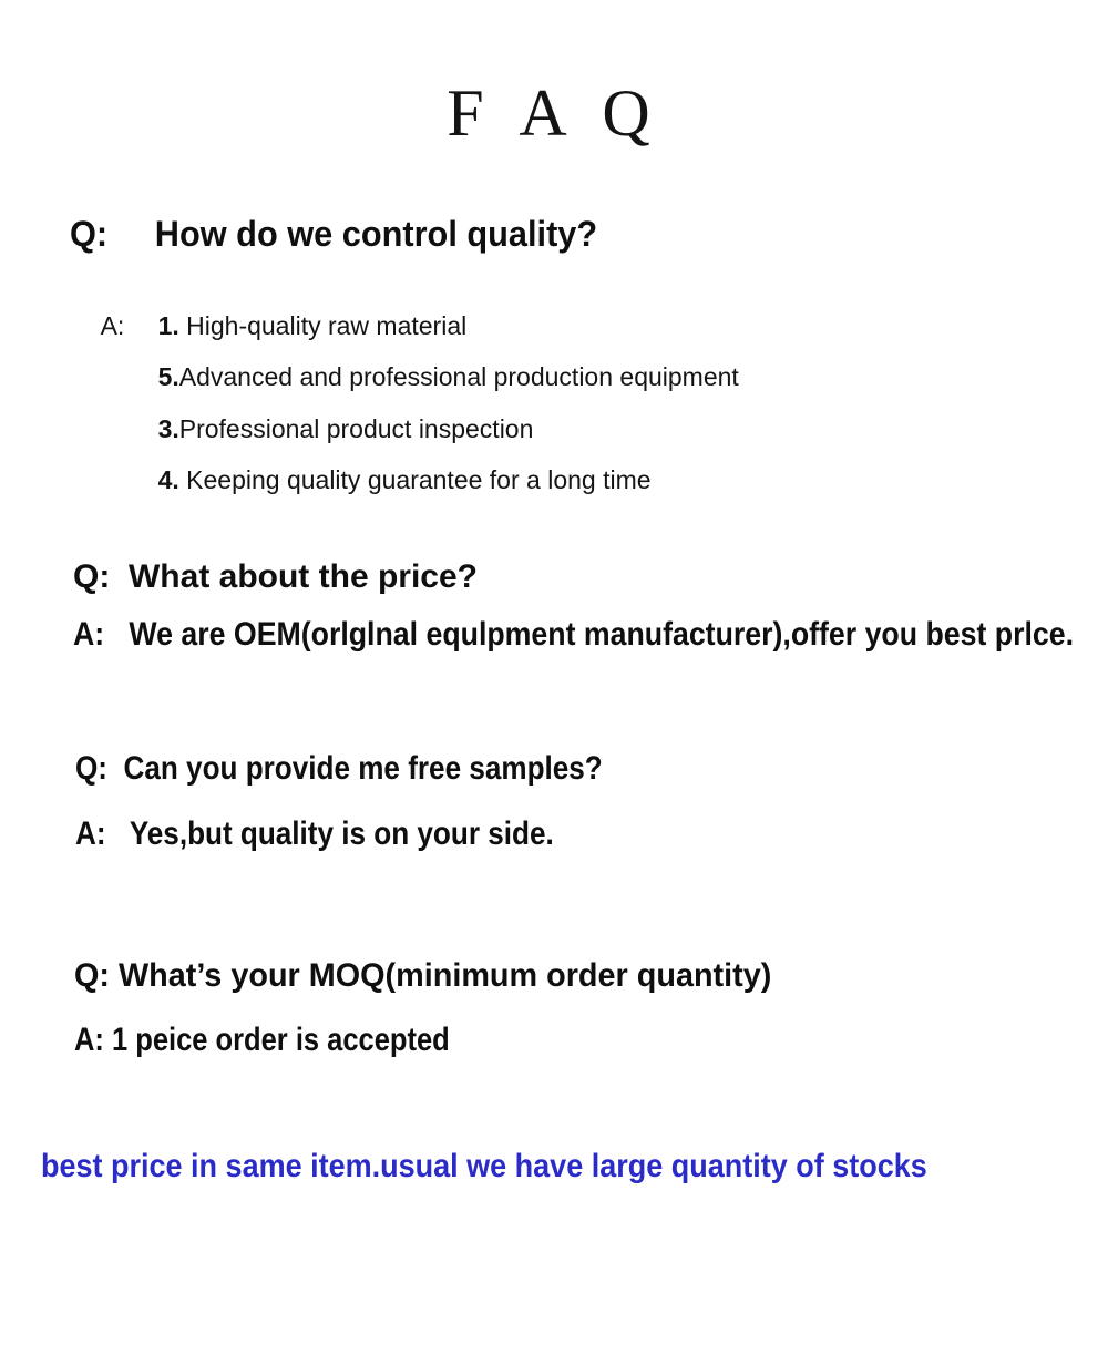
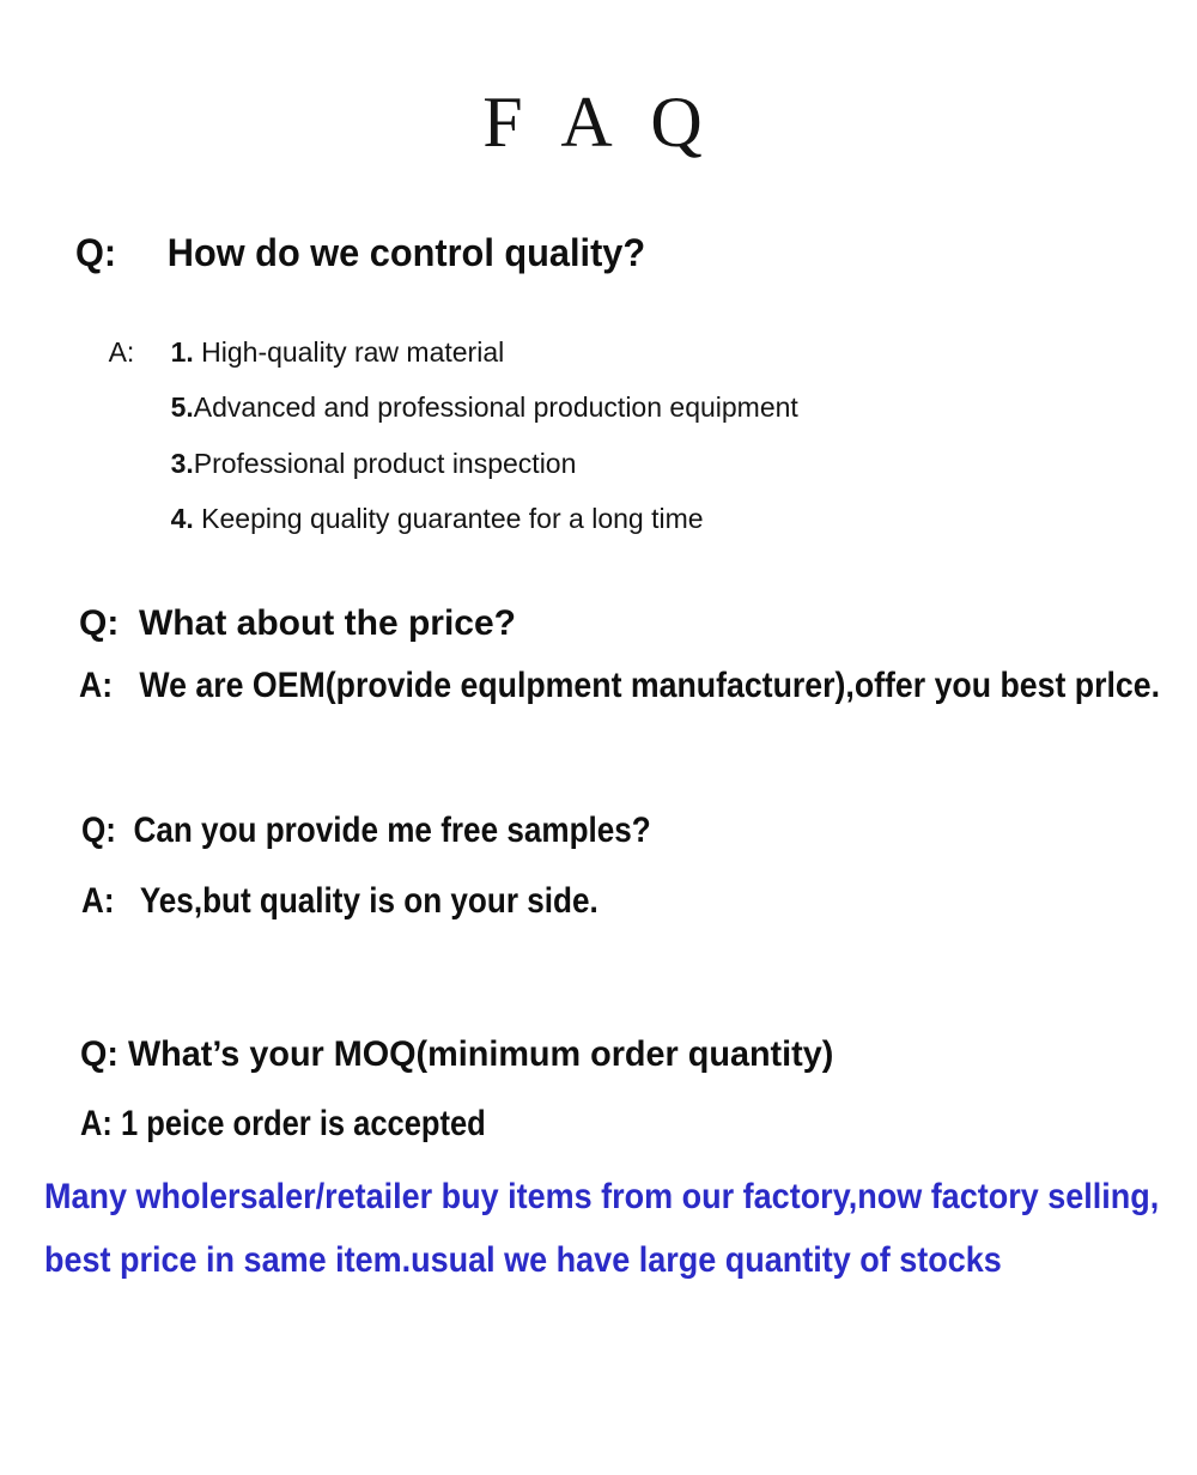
  F A Q
  Q: How do we control quality?
  A: 1. High-quality raw material
  5.Advanced and professional production equipment
  3.Professional product inspection
  4. Keeping quality guarantee for a long time
  Q: What about the price?
- A: We are OEM(orlglnal equlpment manufacturer),offer you best prlce.
+ A: We are OEM(provide equlpment manufacturer),offer you best prlce.
  Q: Can you provide me free samples?
  A: Yes,but quality is on your side.
  Q: What’s your MOQ(minimum order quantity)
  A: 1 peice order is accepted
+ Many wholersaler/retailer buy items from our factory,now factory selling,
  best price in same item.usual we have large quantity of stocks
